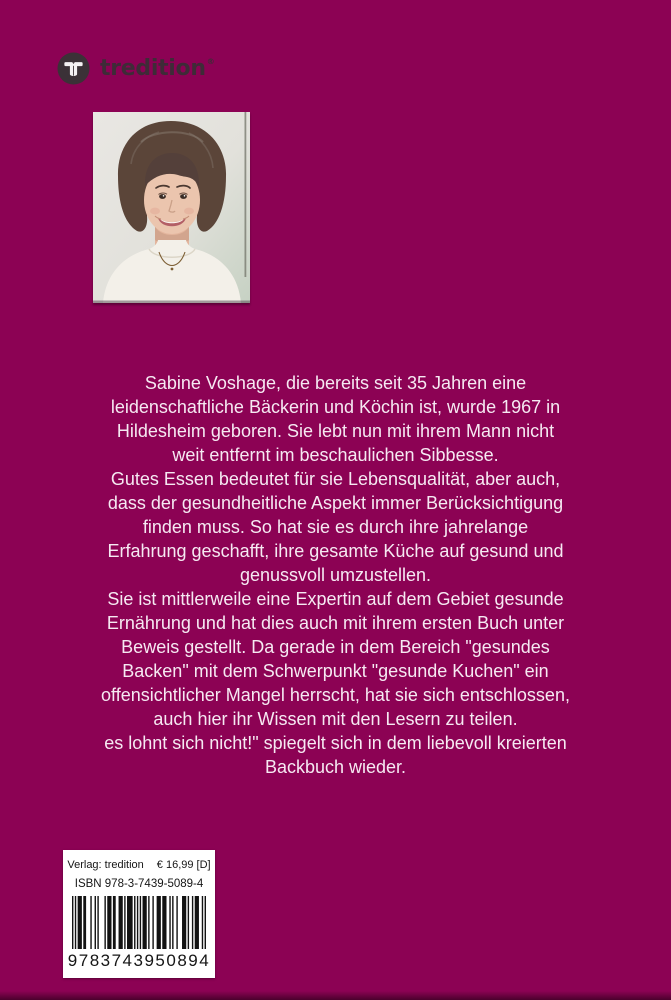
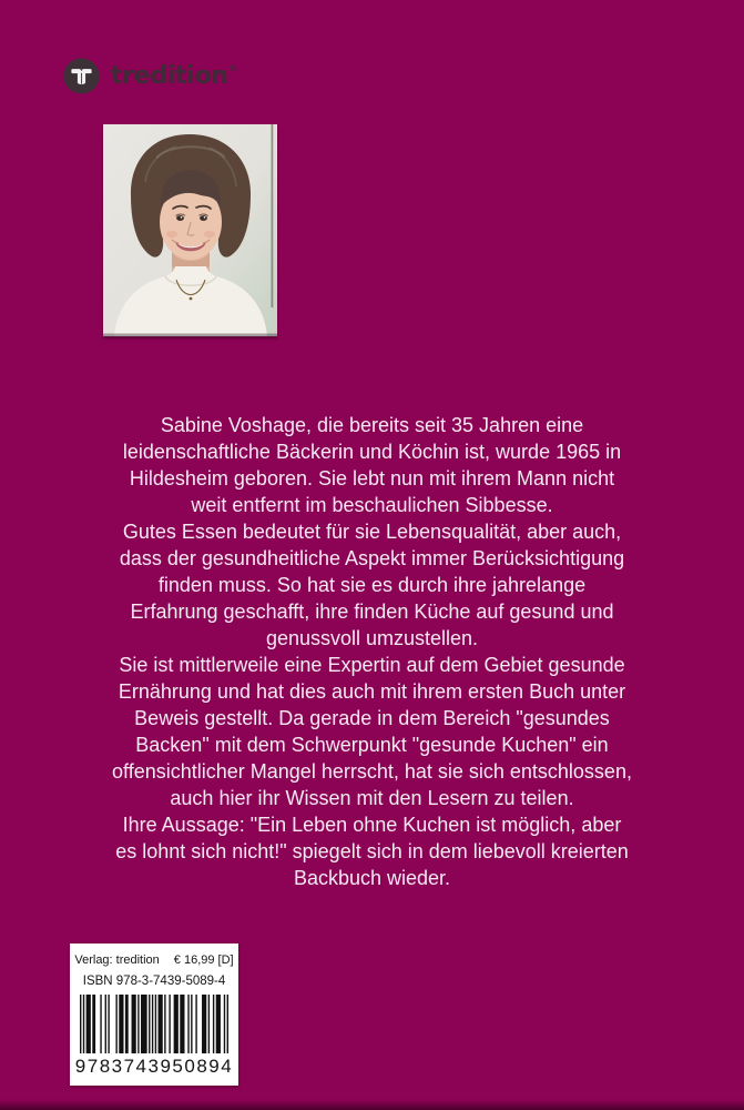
  tredition®
  Sabine Voshage, die bereits seit 35 Jahren eine
- leidenschaftliche Bäckerin und Köchin ist, wurde 1967 in
+ leidenschaftliche Bäckerin und Köchin ist, wurde 1965 in
  Hildesheim geboren. Sie lebt nun mit ihrem Mann nicht
  weit entfernt im beschaulichen Sibbesse.
  Gutes Essen bedeutet für sie Lebensqualität, aber auch,
  dass der gesundheitliche Aspekt immer Berücksichtigung
  finden muss. So hat sie es durch ihre jahrelange
- Erfahrung geschafft, ihre gesamte Küche auf gesund und
+ Erfahrung geschafft, ihre finden Küche auf gesund und
  genussvoll umzustellen.
  Sie ist mittlerweile eine Expertin auf dem Gebiet gesunde
  Ernährung und hat dies auch mit ihrem ersten Buch unter
  Beweis gestellt. Da gerade in dem Bereich "gesundes
  Backen" mit dem Schwerpunkt "gesunde Kuchen" ein
  offensichtlicher Mangel herrscht, hat sie sich entschlossen,
  auch hier ihr Wissen mit den Lesern zu teilen.
+ Ihre Aussage: "Ein Leben ohne Kuchen ist möglich, aber
  es lohnt sich nicht!" spiegelt sich in dem liebevoll kreierten
  Backbuch wieder.
  Verlag: tredition
  € 16,99 [D]
  ISBN 978-3-7439-5089-4
  9783743950894
